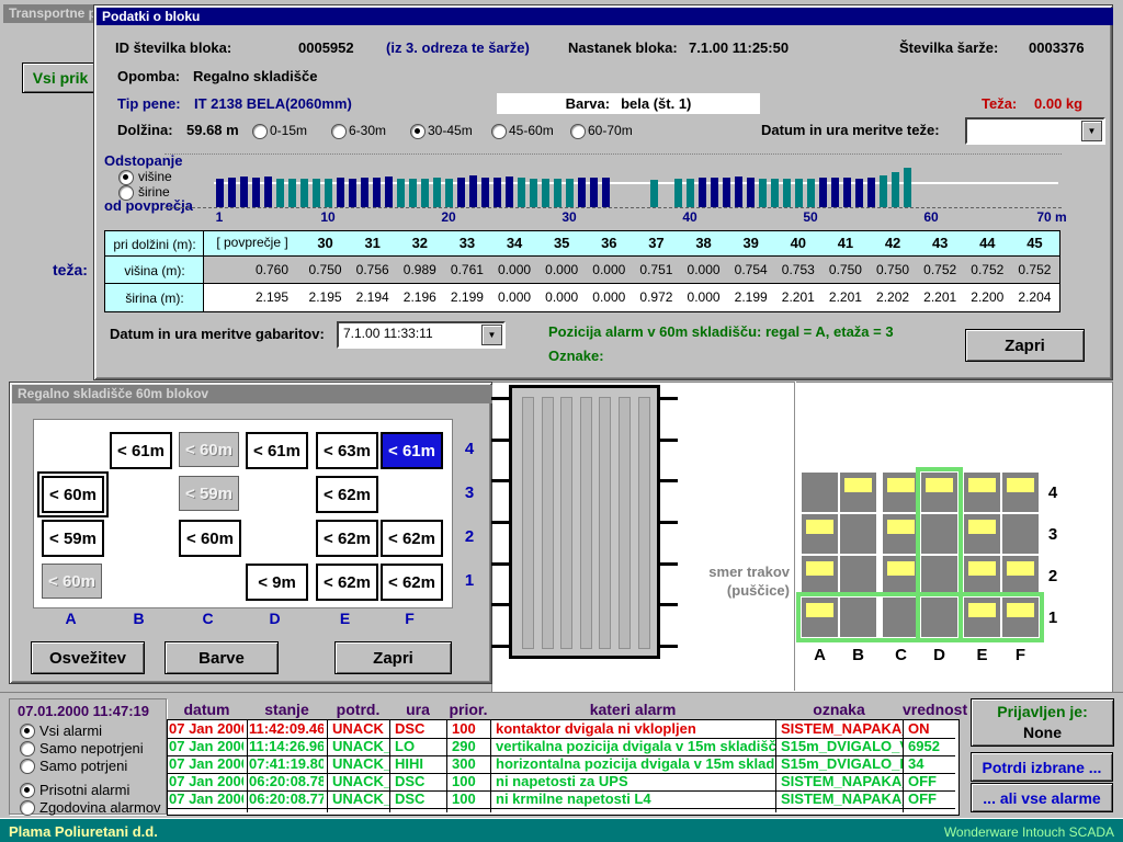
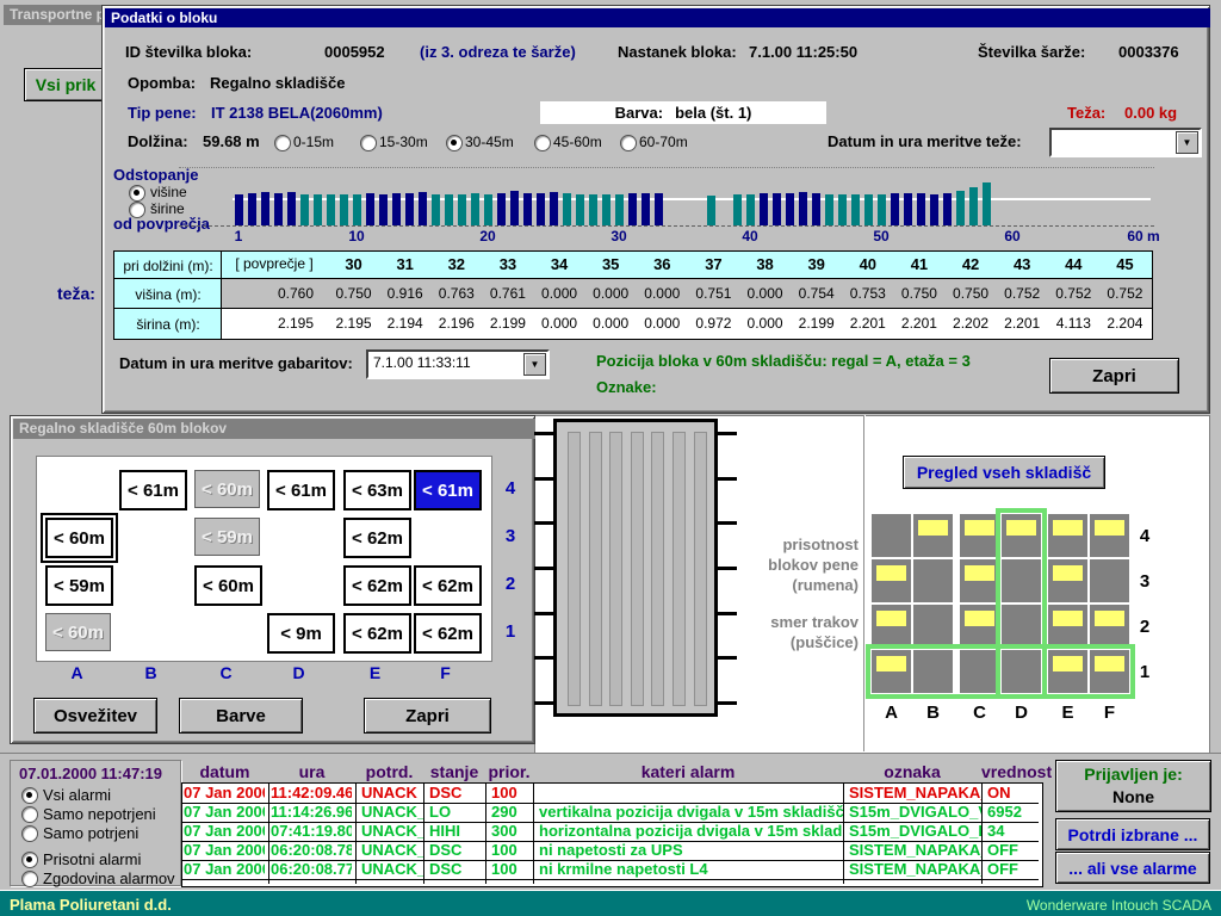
  Transportne
  Vsi prik
  teža:
  Podatki o bloku
  ID številka bloka:
  0005952
  (iz 3. odreza te šarže)
  Nastanek bloka:
  7.1.00 11:25:50
  Številka šarže:
  0003376
  Opomba:
  Regalno skladišče
  Tip pene:
  IT 2138 BELA(2060mm)
  Barva:
  bela (št. 1)
  Teža:
  0.00 kg
  Dolžina:
  59.68 m
  Datum in ura meritve teže:
  ▼
  Odstopanje
  od povprečja
  Datum in ura meritve gabaritov:
  7.1.00 11:33:11
  ▼
- Pozicija alarm v 60m skladišču: regal = A, etaža = 3
+ Pozicija bloka v 60m skladišču: regal = A, etaža = 3
  Oznake:
  Zapri
+ Pregled vseh skladišč
+ prisotnost
+ blokov pene
+ (rumena)
  smer trakov
  (puščice)
  Regalno skladišče 60m blokov
  Osvežitev
  Barve
  Zapri
  07.01.2000 11:47:19
  Prijavljen je:
  None
  Potrdi izbrane ...
  ... ali vse alarme
  Plama Poliuretani d.d.
  Wonderware Intouch SCADA
  0-15m
- 6-30m
+ 15-30m
  30-45m
  45-60m
  60-70m
  višine
  širine
  1
  10
  20
  30
  40
  50
  60
- 70 m
+ 60 m
  pri dolžini (m):
  [ povprečje ]
  30
  31
  32
  33
  34
  35
  36
  37
  38
  39
  40
  41
  42
  43
  44
  45
  višina (m):
  0.760
  0.750
- 0.756
+ 0.916
- 0.989
+ 0.763
  0.761
  0.000
  0.000
  0.000
  0.751
  0.000
  0.754
  0.753
  0.750
  0.750
  0.752
  0.752
  0.752
  širina (m):
  2.195
  2.195
  2.194
  2.196
  2.199
  0.000
  0.000
  0.000
  0.972
  0.000
  2.199
  2.201
  2.201
  2.202
  2.201
- 2.200
+ 4.113
  2.204
  4
  3
  2
  1
  A
  B
  C
  D
  E
  F
  < 61m
  < 60m
  < 61m
  < 63m
  < 61m
  < 60m
  < 59m
  < 62m
  < 59m
  < 60m
  < 62m
  < 62m
  < 60m
  < 9m
  < 62m
  < 62m
  A
  B
  C
  D
  E
  F
  4
  3
  2
  1
  Vsi alarmi
  Samo nepotrjeni
  Samo potrjeni
  Prisotni alarmi
  Zgodovina alarmov
  datum
- stanje
+ ura
  potrd.
- ura
+ stanje
  prior.
  kateri alarm
  oznaka
  vrednost
  07 Jan 200
  11:42:09.46
  UNACK
  DSC
  100
- kontaktor dvigala ni vklopljen
  SISTEM_NAPAKA
  ON
  07 Jan 200
  11:14:26.96
  UNACK_
  LO
  290
  vertikalna pozicija dvigala v 15m skladišč
  S15m_DVIGALO_
  6952
  07 Jan 200
  07:41:19.80
  UNACK_
  HIHI
  300
  horizontalna pozicija dvigala v 15m sklad
  S15m_DVIGALO_
  34
  07 Jan 200
  06:20:08.78
  UNACK_
  DSC
  100
  ni napetosti za UPS
  SISTEM_NAPAKA
  OFF
  07 Jan 200
  06:20:08.77
  UNACK_
  DSC
  100
  ni krmilne napetosti L4
  SISTEM_NAPAKA
  OFF
